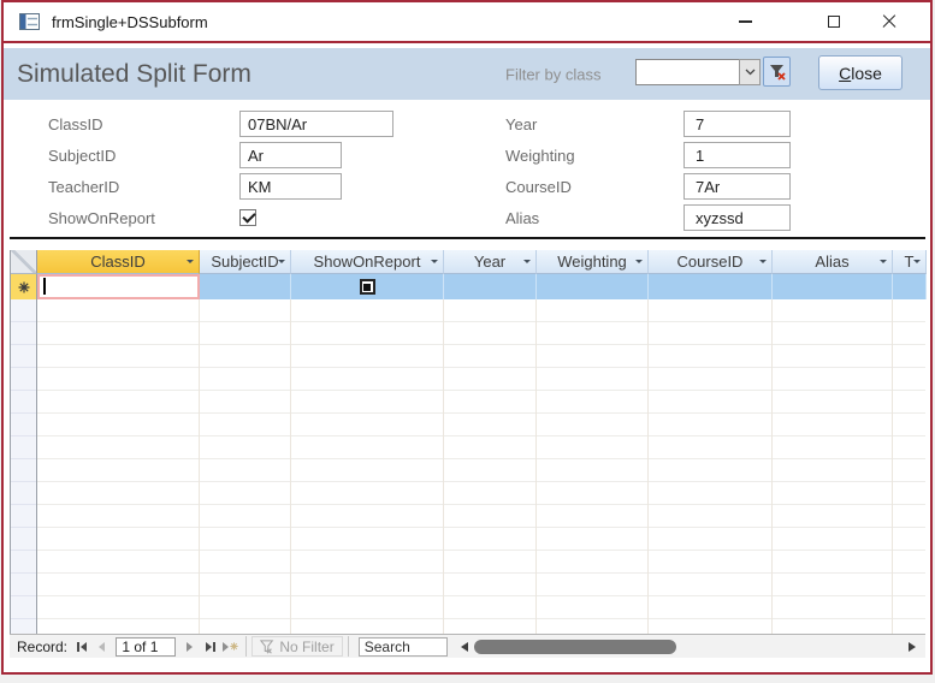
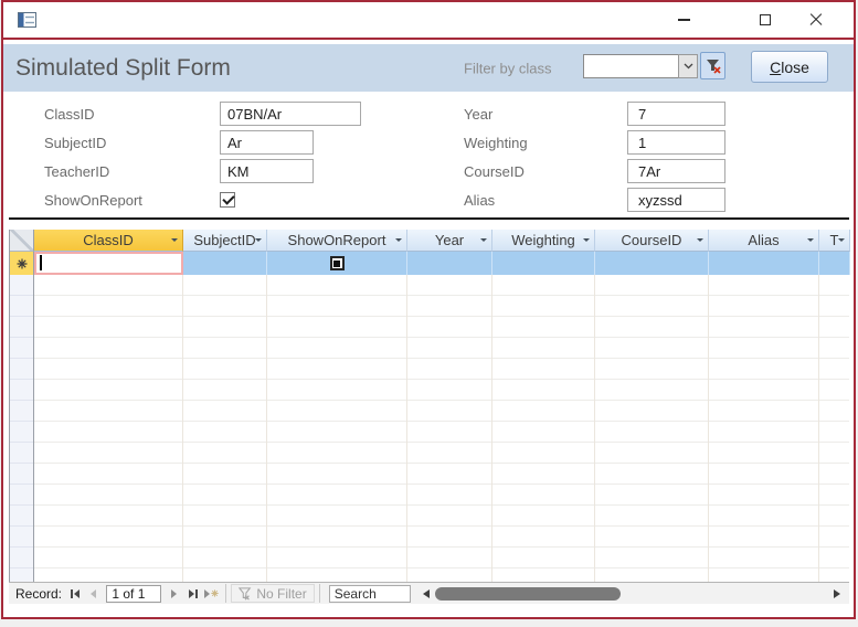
- frmSingle+DSSubform
  Simulated Split Form
  Filter by class
  Close
  ClassID
  07BN/Ar
  SubjectID
  Ar
  TeacherID
  KM
  ShowOnReport
  Year
  7
  Weighting
  1
  CourseID
  7Ar
  Alias
  xyzssd
  ClassID
  SubjectID
  ShowOnReport
  Year
  Weighting
  CourseID
  Alias
  T
  Record:
  1 of 1
  No Filter
  Search
